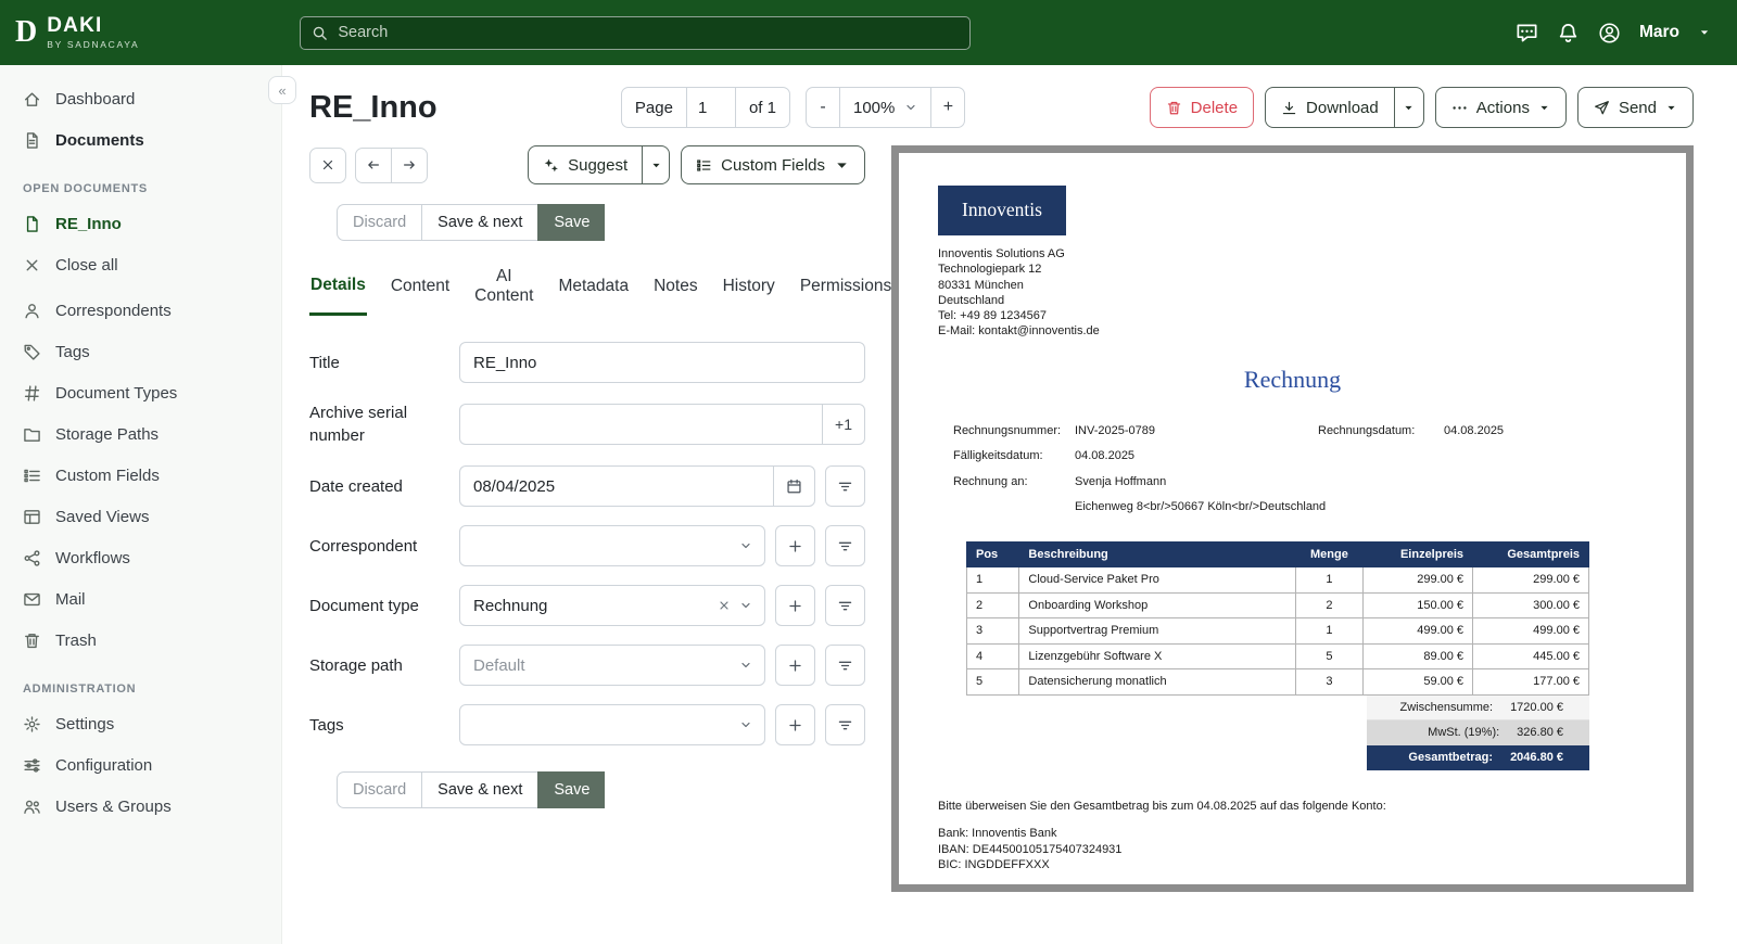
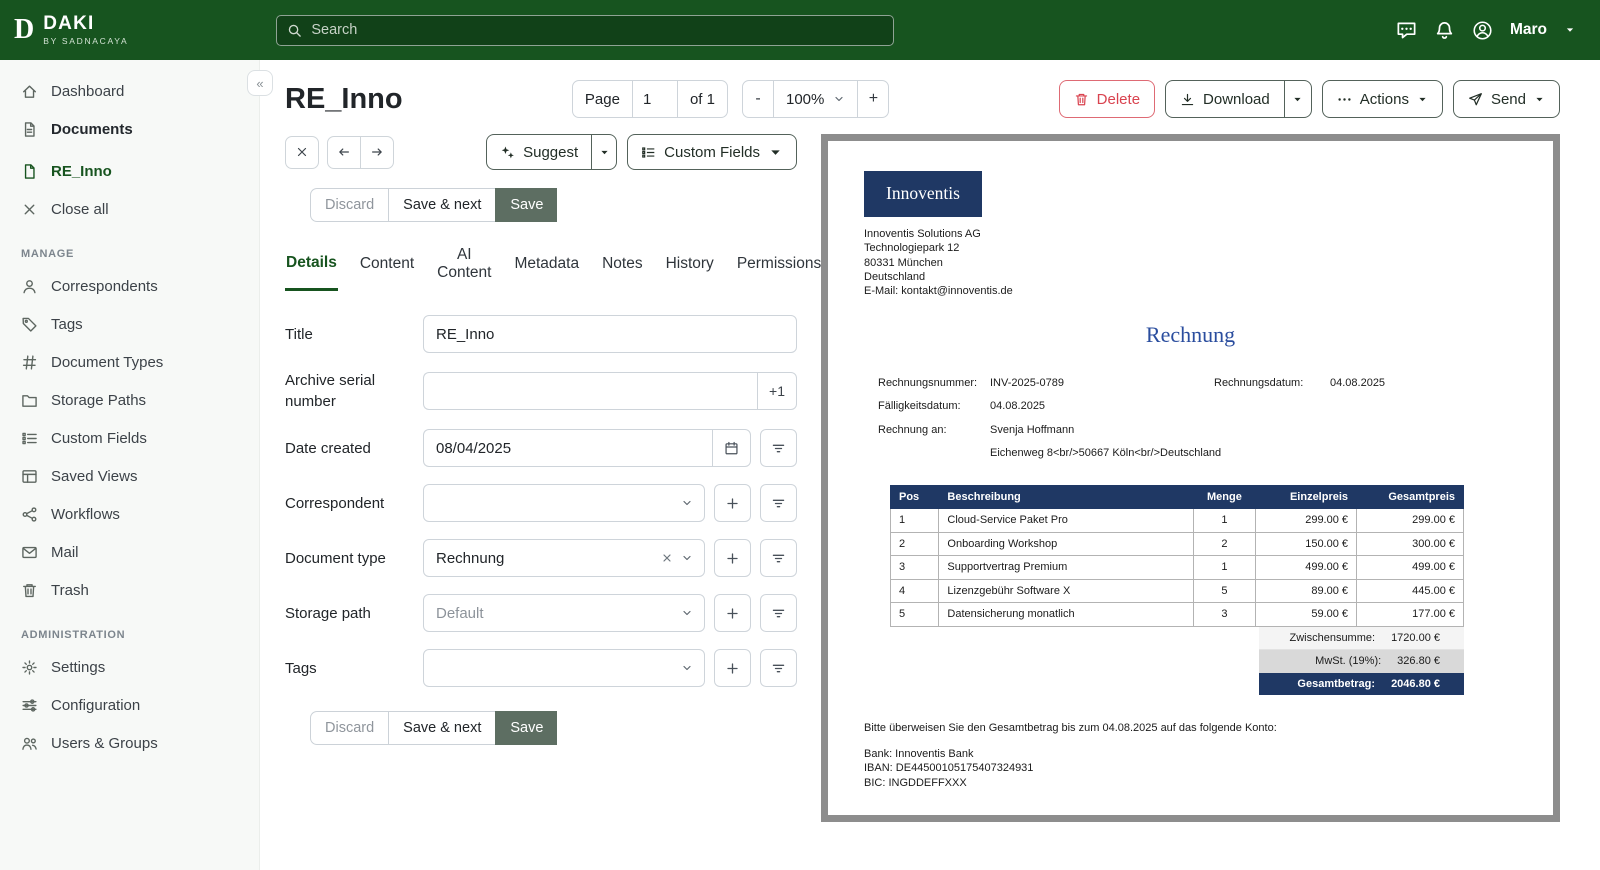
  D
  DAKI
  BY SADNACAYA
  Search
  Maro
  Dashboard
  Documents
- OPEN DOCUMENTS
  RE_Inno
  Close all
+ MANAGE
  Correspondents
  Tags
  Document Types
  Storage Paths
  Custom Fields
  Saved Views
  Workflows
  Mail
  Trash
  ADMINISTRATION
  Settings
  Configuration
  Users & Groups
  «
  RE_Inno
  Page
  1
  of 1
  -
  100%
  +
  Delete
  Download
  Actions
  Send
  Suggest
  Custom Fields
  Discard
  Save & next
  Save
  Details
  Content
  AI Content
  Metadata
  Notes
  History
  Permissions
  Title
  RE_Inno
  Archive serial number
  +1
  Date created
  08/04/2025
  Correspondent
  Document type
  Rechnung
  Storage path
  Default
  Tags
  Discard
  Save & next
  Save
  Innoventis
  Innoventis Solutions AG
  Technologiepark 12
  80331 München
  Deutschland
- Tel: +49 89 1234567
  E-Mail: kontakt@innoventis.de
  Rechnung
  Rechnungsnummer:
  INV-2025-0789
  Rechnungsdatum:
  04.08.2025
  Fälligkeitsdatum:
  04.08.2025
  Rechnung an:
  Svenja Hoffmann
  Eichenweg 8<br/>50667 Köln<br/>Deutschland
  Pos	Beschreibung	Menge	Einzelpreis	Gesamtpreis
  1	Cloud-Service Paket Pro	1	299.00 €	299.00 €
  2	Onboarding Workshop	2	150.00 €	300.00 €
  3	Supportvertrag Premium	1	499.00 €	499.00 €
  4	Lizenzgebühr Software X	5	89.00 €	445.00 €
  5	Datensicherung monatlich	3	59.00 €	177.00 €
  Zwischensumme:
  1720.00 €
  MwSt. (19%):
  326.80 €
  Gesamtbetrag:
  2046.80 €
  Bitte überweisen Sie den Gesamtbetrag bis zum 04.08.2025 auf das folgende Konto:
  Bank: Innoventis Bank
  IBAN: DE44500105175407324931
  BIC: INGDDEFFXXX
